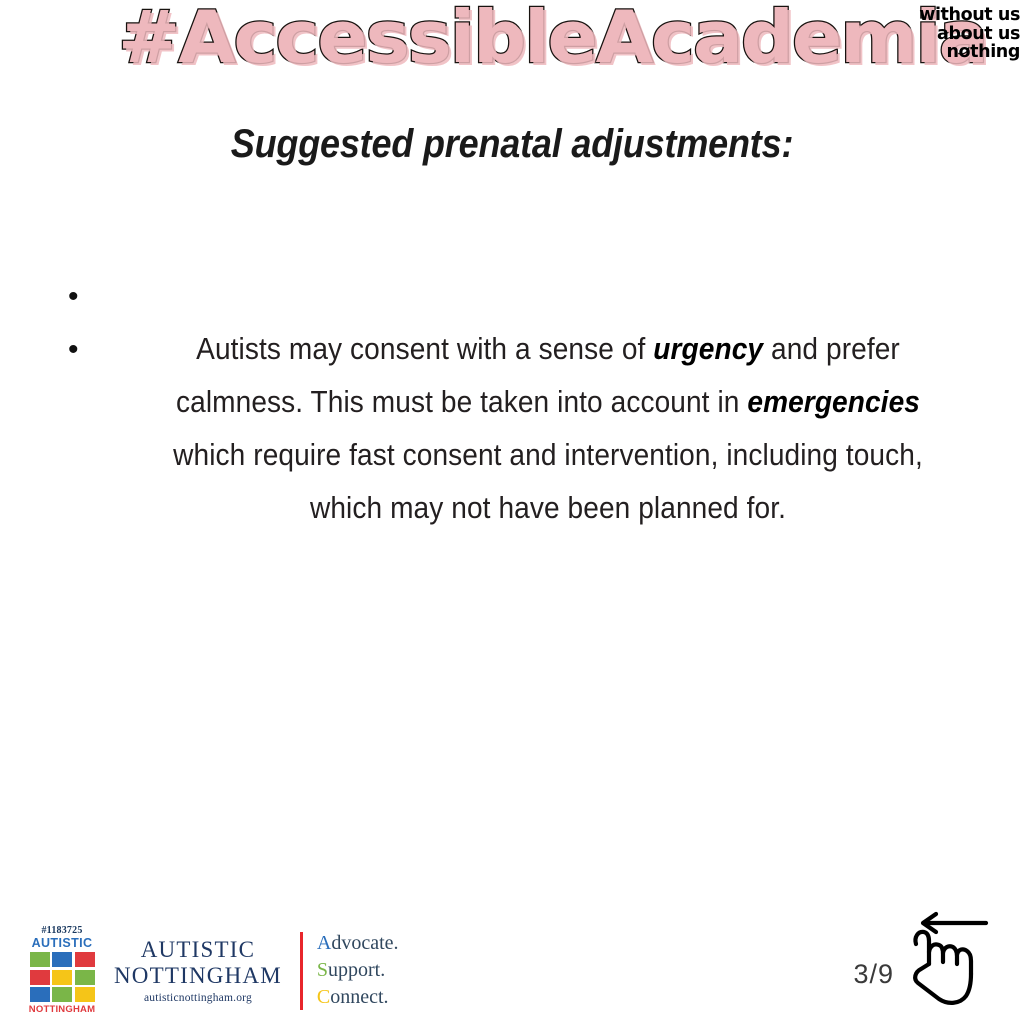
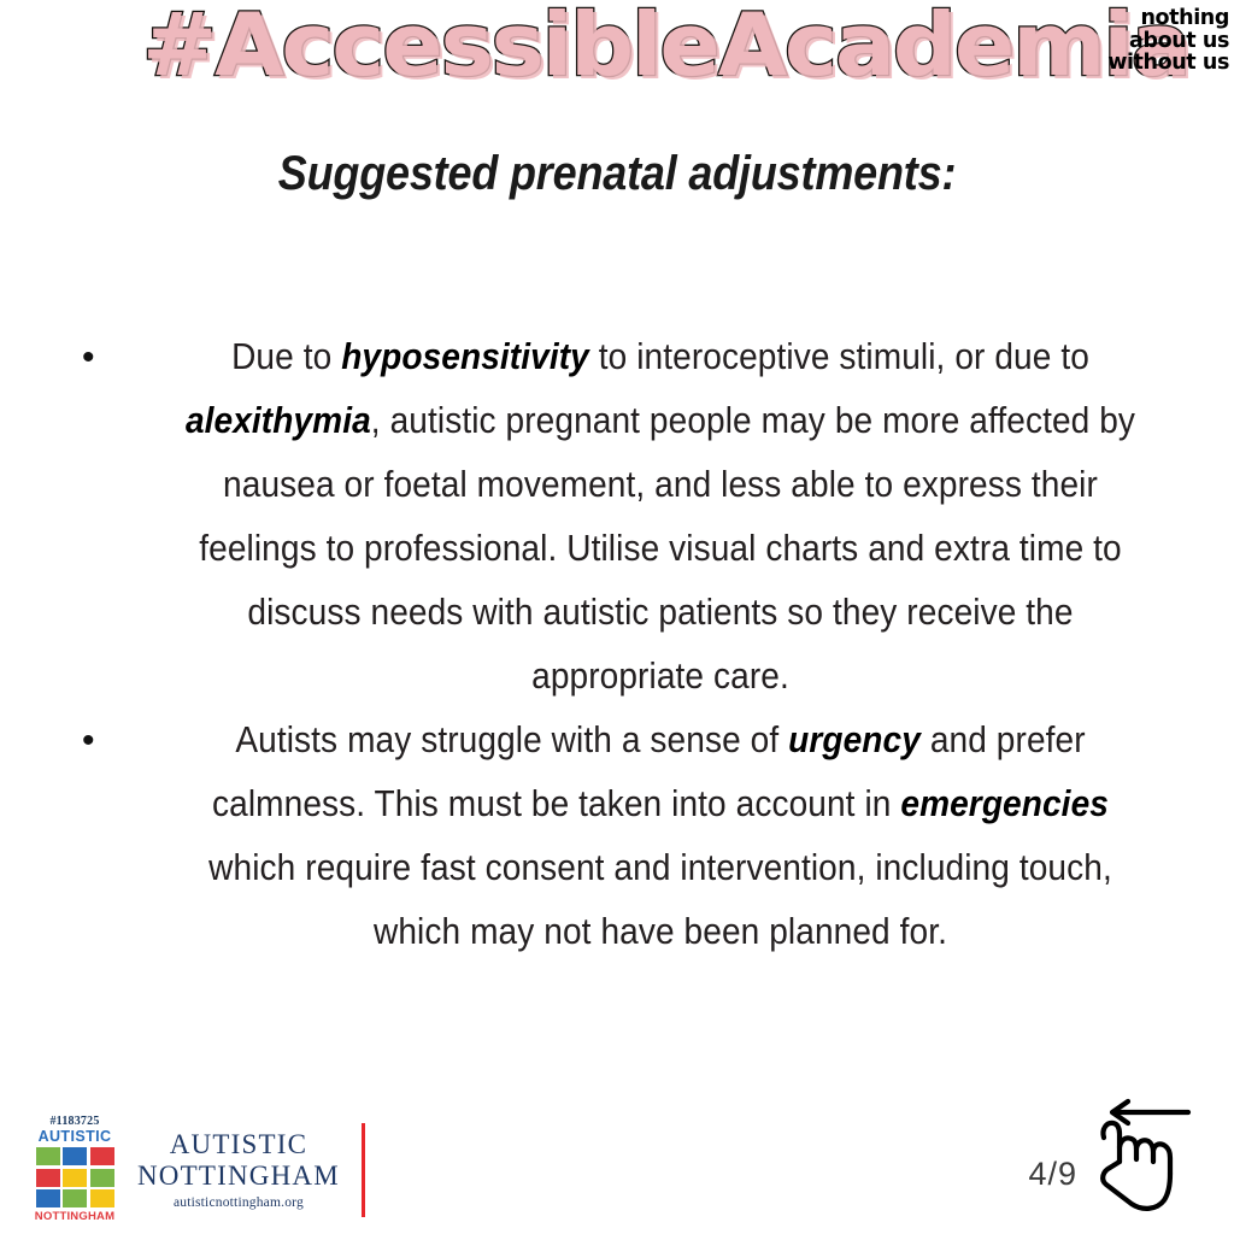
  #AccessibleAcademi
- without us
+ nothing
  about us
- nothing
+ without us
  Suggested prenatal adjustments:
  •
+ Due to hyposensitivity to interoceptive stimuli, or due to alexithymia, autistic pregnant people may be more affected by nausea or foetal movement, and less able to express their feelings to professional. Utilise visual charts and extra time to discuss needs with autistic patients so they receive the appropriate care.
  •
- Autists may consent with a sense of urgency and prefer calmness. This must be taken into account in emergencies which require fast consent and intervention, including touch, which may not have been planned for.
+ Autists may struggle with a sense of urgency and prefer calmness. This must be taken into account in emergencies which require fast consent and intervention, including touch, which may not have been planned for.
  #1183725
  AUTISTIC
  NOTTINGHAM
  AUTISTIC
  NOTTINGHAM
  autisticnottingham.org
- Advocate.
- Support.
- Connect.
- 3/9
+ 4/9
